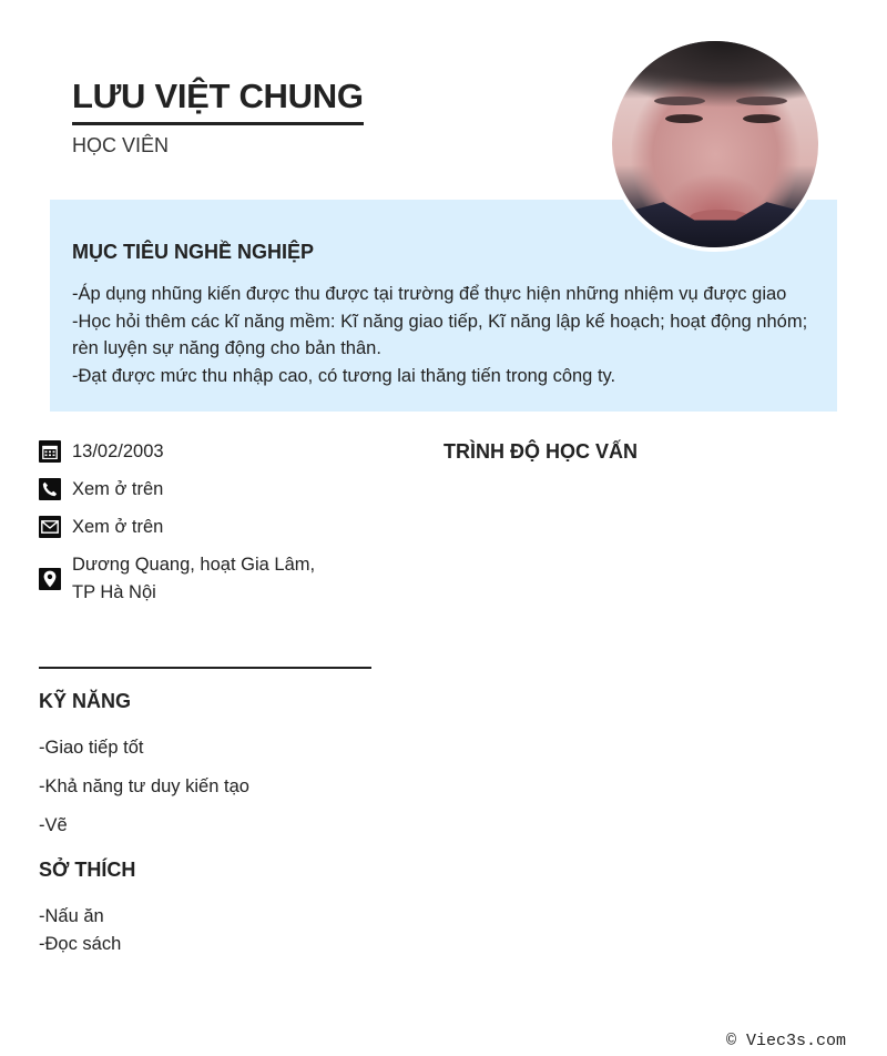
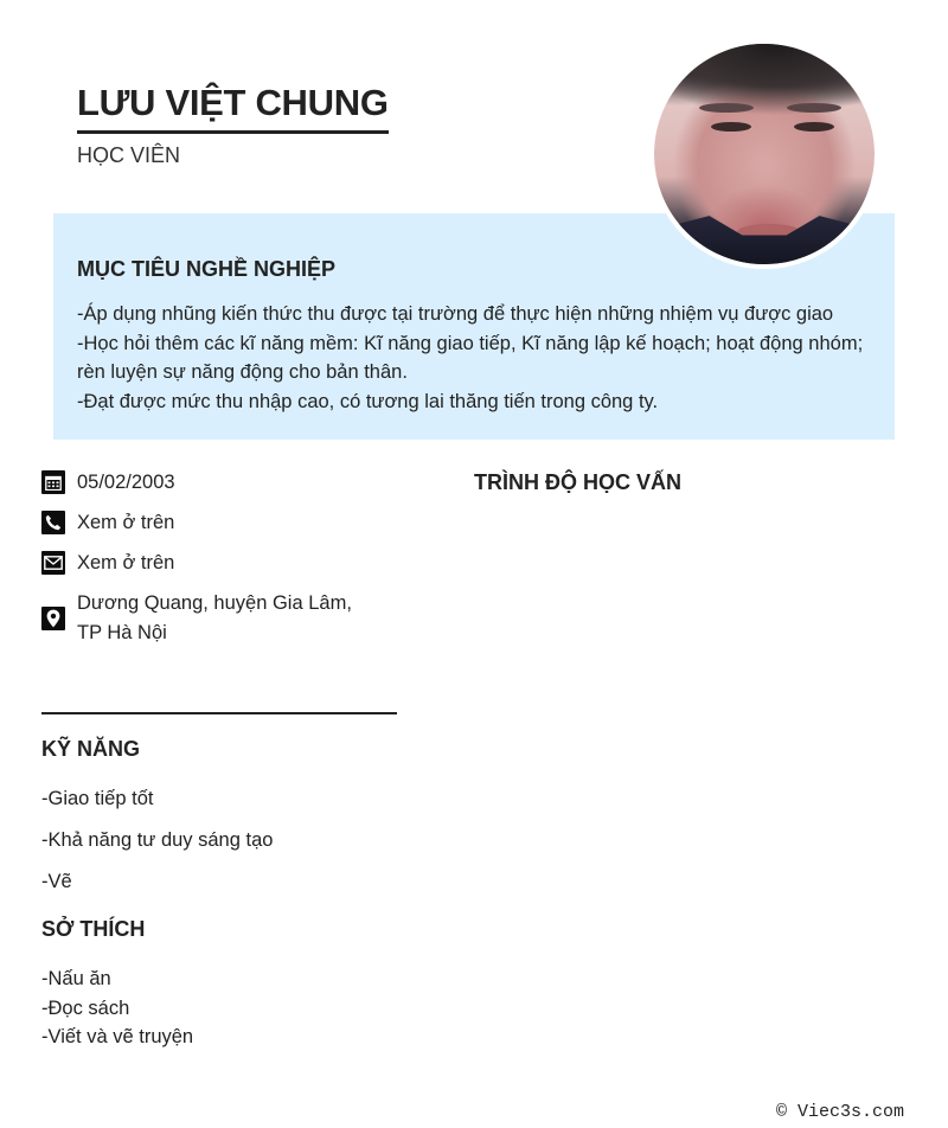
  LƯU VIỆT CHUNG
  HỌC VIÊN
  MỤC TIÊU NGHỀ NGHIỆP
- -Áp dụng nhũng kiến được thu được tại trường để thực hiện những nhiệm vụ được giao
+ -Áp dụng nhũng kiến thức thu được tại trường để thực hiện những nhiệm vụ được giao
  -Học hỏi thêm các kĩ năng mềm: Kĩ năng giao tiếp, Kĩ năng lập kế hoạch; hoạt động nhóm; rèn luyện sự năng động cho bản thân.
  -Đạt được mức thu nhập cao, có tương lai thăng tiến trong công ty.
- 13/02/2003
+ 05/02/2003
  Xem ở trên
  Xem ở trên
- Dương Quang, hoạt Gia Lâm, TP Hà Nội
+ Dương Quang, huyện Gia Lâm, TP Hà Nội
  KỸ NĂNG
  -Giao tiếp tốt
- -Khả năng tư duy kiến tạo
+ -Khả năng tư duy sáng tạo
  -Vẽ
  SỞ THÍCH
  -Nấu ăn
  -Đọc sách
+ -Viết và vẽ truyện
  TRÌNH ĐỘ HỌC VẤN
  © Viec3s.com
